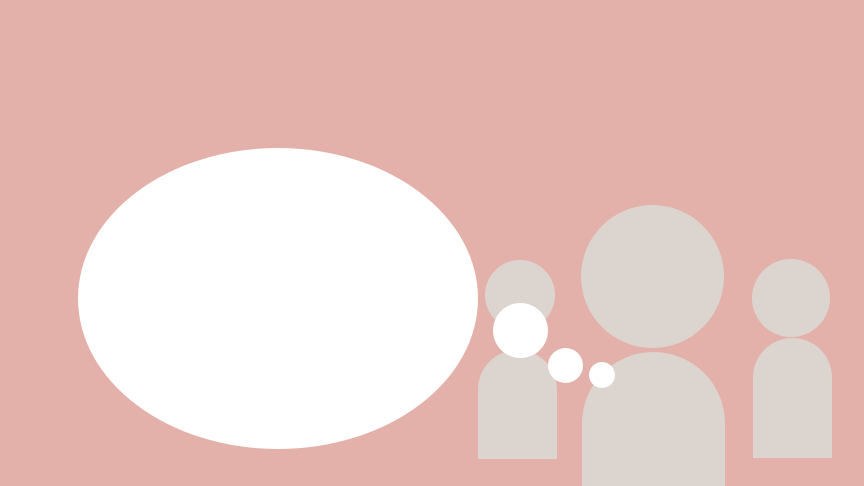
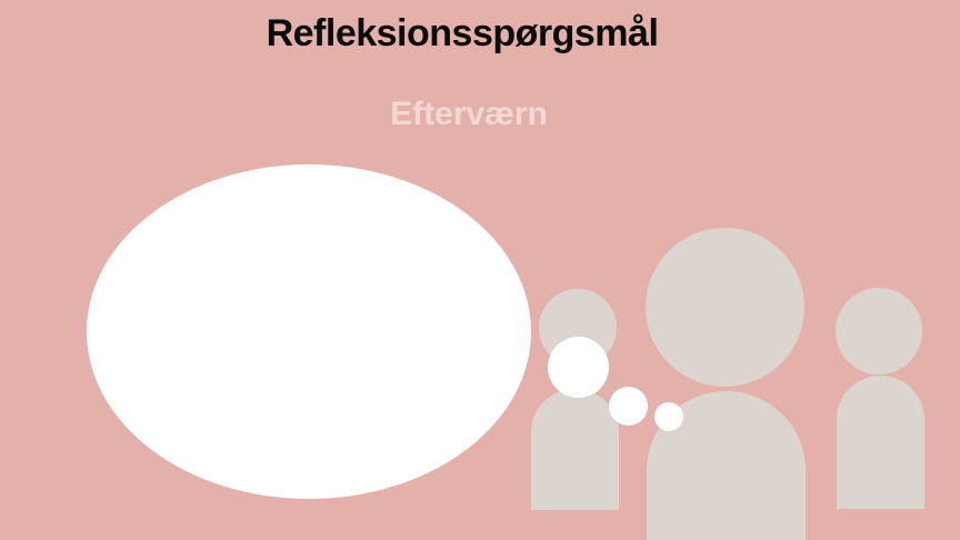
+ Refleksionsspørgsmål
+ Efterværn
